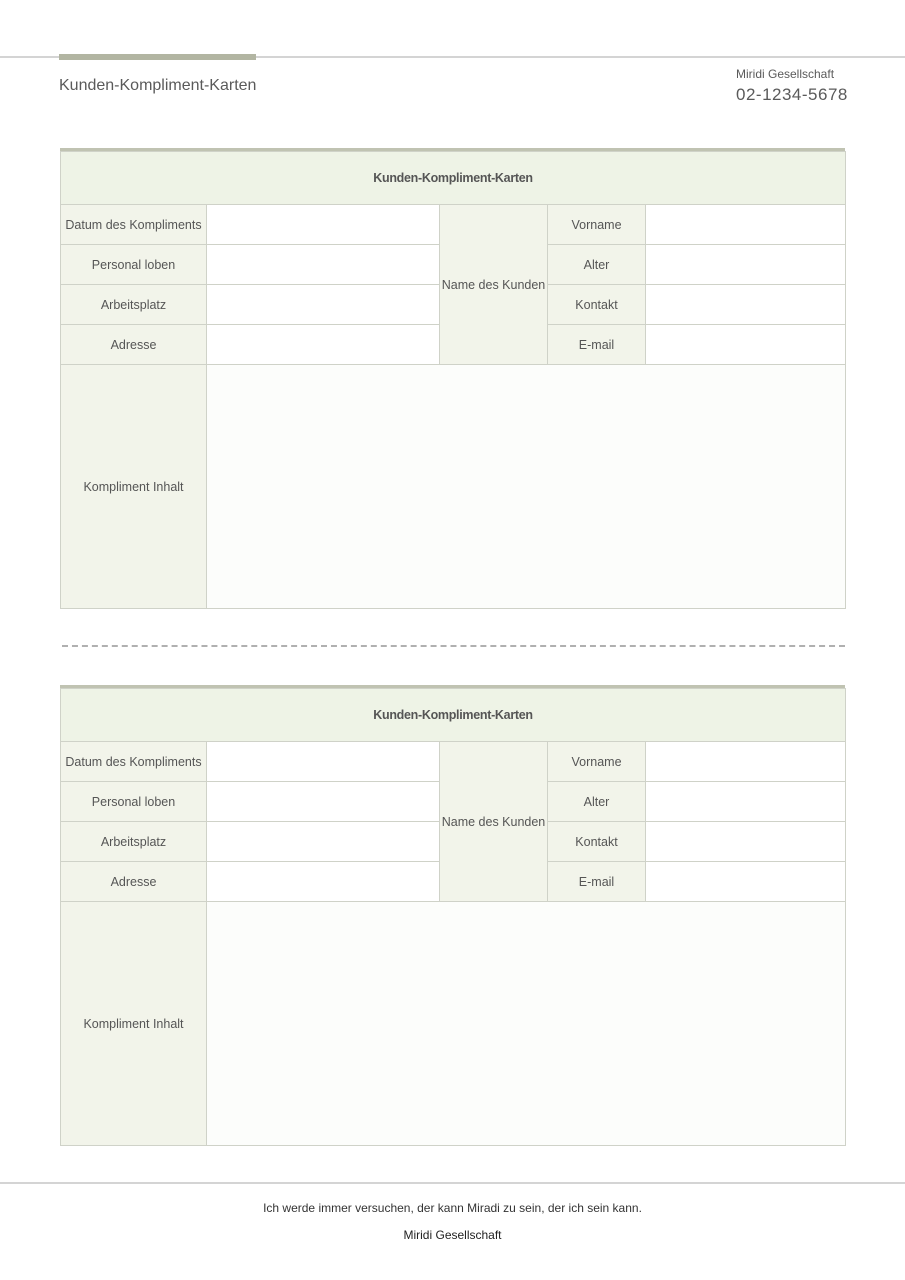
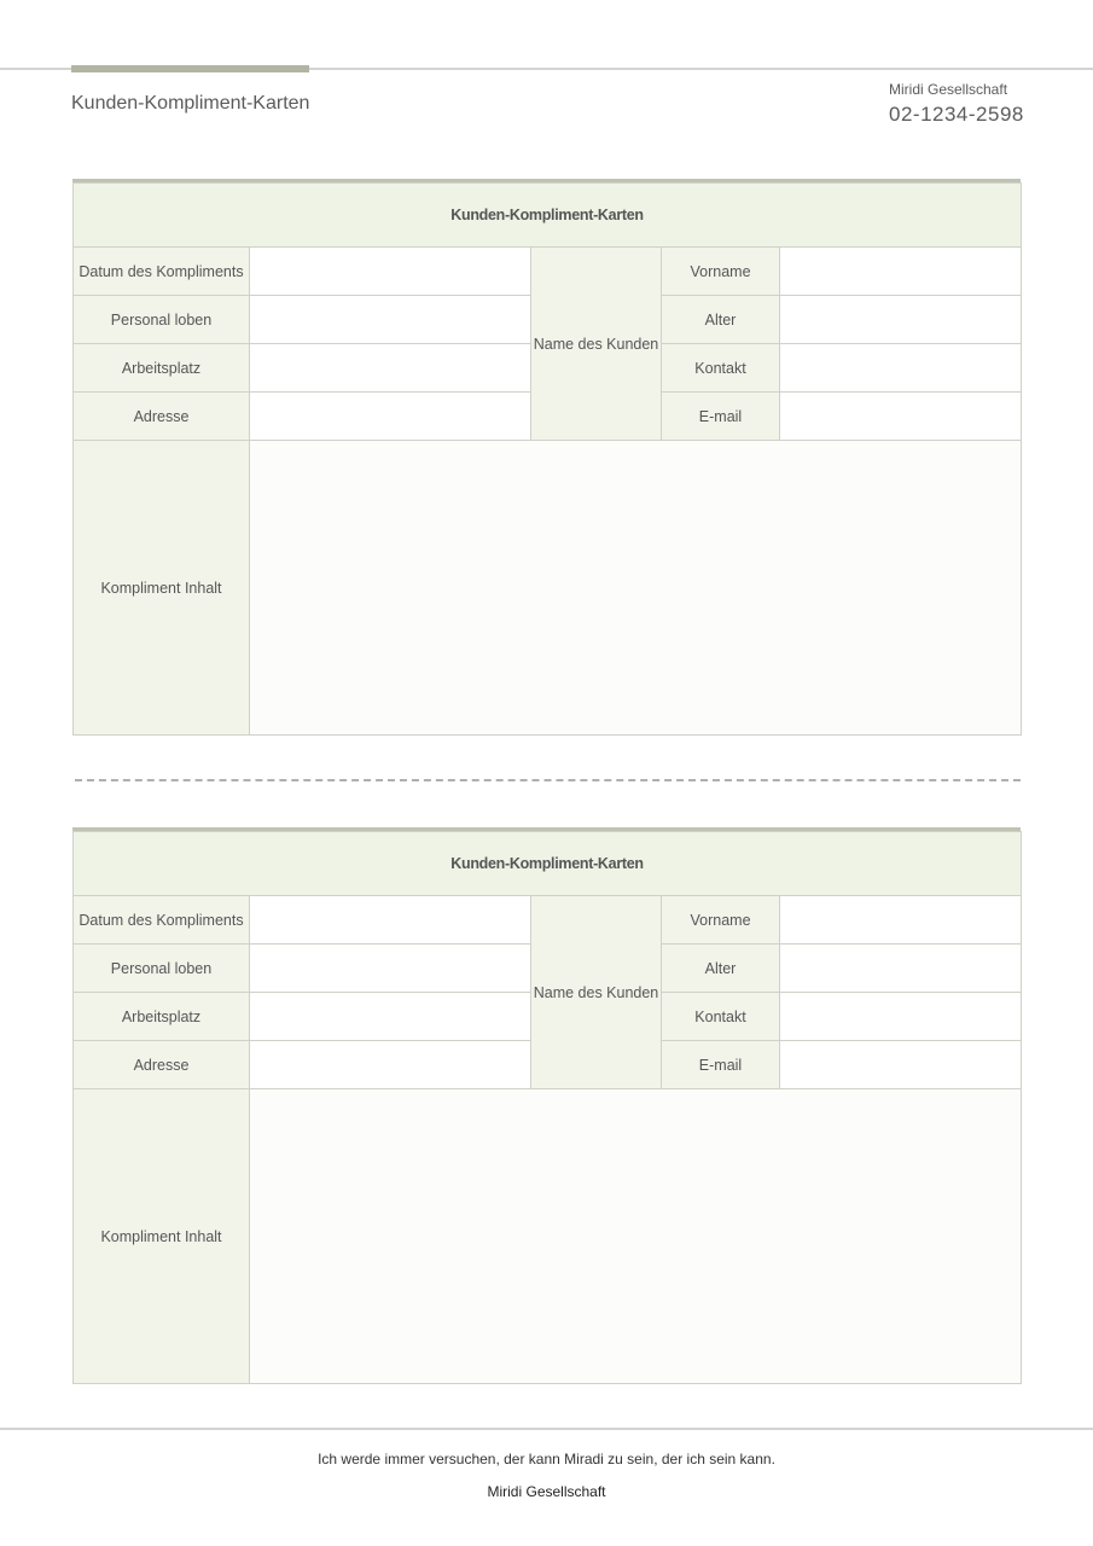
  Kunden-Kompliment-Karten
  Miridi Gesellschaft
- 02-1234-5678
+ 02-1234-2598
  Kunden-Kompliment-Karten
  Datum des Kompliments		Name des Kunden	Vorname
  Personal loben		Alter
  Arbeitsplatz		Kontakt
  Adresse		E-mail
  Kompliment Inhalt
  Kunden-Kompliment-Karten
  Datum des Kompliments		Name des Kunden	Vorname
  Personal loben		Alter
  Arbeitsplatz		Kontakt
  Adresse		E-mail
  Kompliment Inhalt
  Ich werde immer versuchen, der kann Miradi zu sein, der ich sein kann.
  Miridi Gesellschaft
